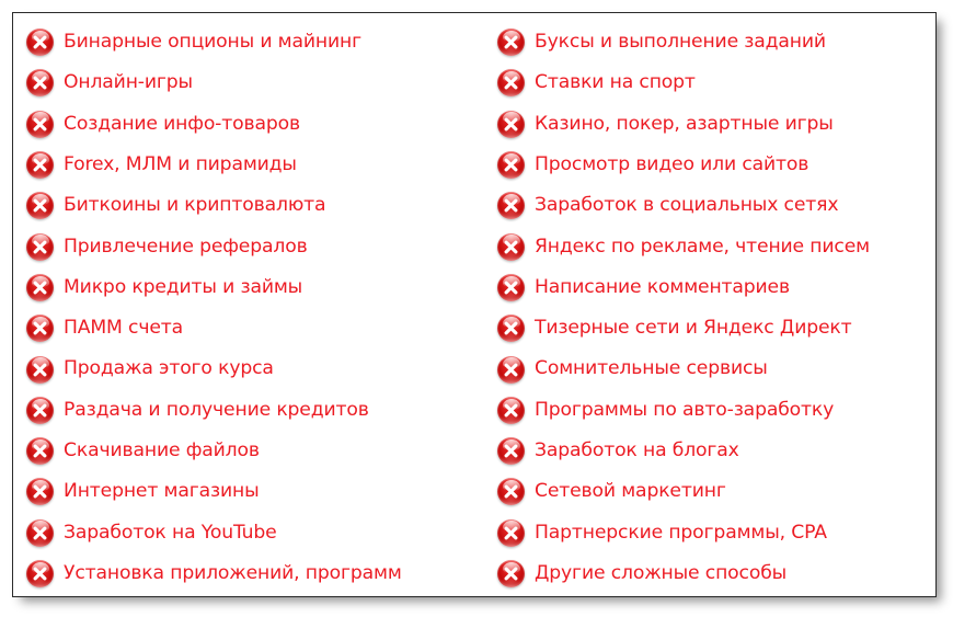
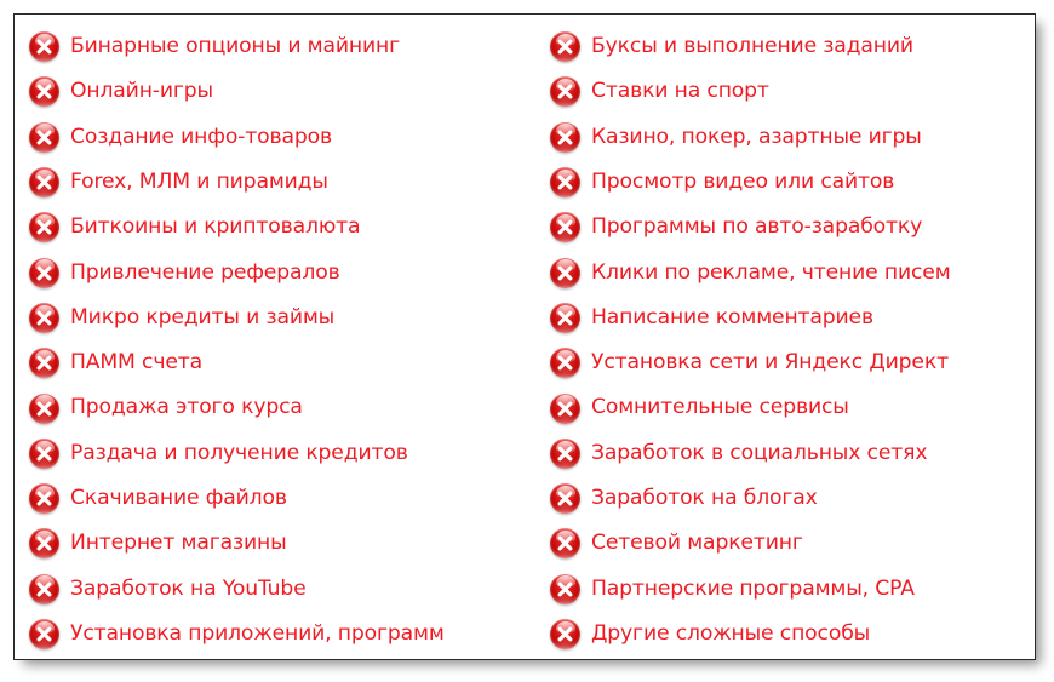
  Бинарные опционы и майнинг
  Онлайн-игры
  Создание инфо-товаров
  Forex, МЛМ и пирамиды
  Биткоины и криптовалюта
  Привлечение рефералов
  Микро кредиты и займы
  ПАММ счета
  Продажа этого курса
  Раздача и получение кредитов
  Скачивание файлов
  Интернет магазины
  Заработок на YouTube
  Установка приложений, программ
  Буксы и выполнение заданий
  Ставки на спорт
  Казино, покер, азартные игры
  Просмотр видео или сайтов
- Заработок в социальных сетях
+ Программы по авто-заработку
- Яндекс по рекламе, чтение писем
+ Клики по рекламе, чтение писем
  Написание комментариев
- Тизерные сети и Яндекс Директ
+ Установка сети и Яндекс Директ
  Сомнительные сервисы
- Программы по авто-заработку
+ Заработок в социальных сетях
  Заработок на блогах
  Сетевой маркетинг
  Партнерские программы, CPA
  Другие сложные способы
